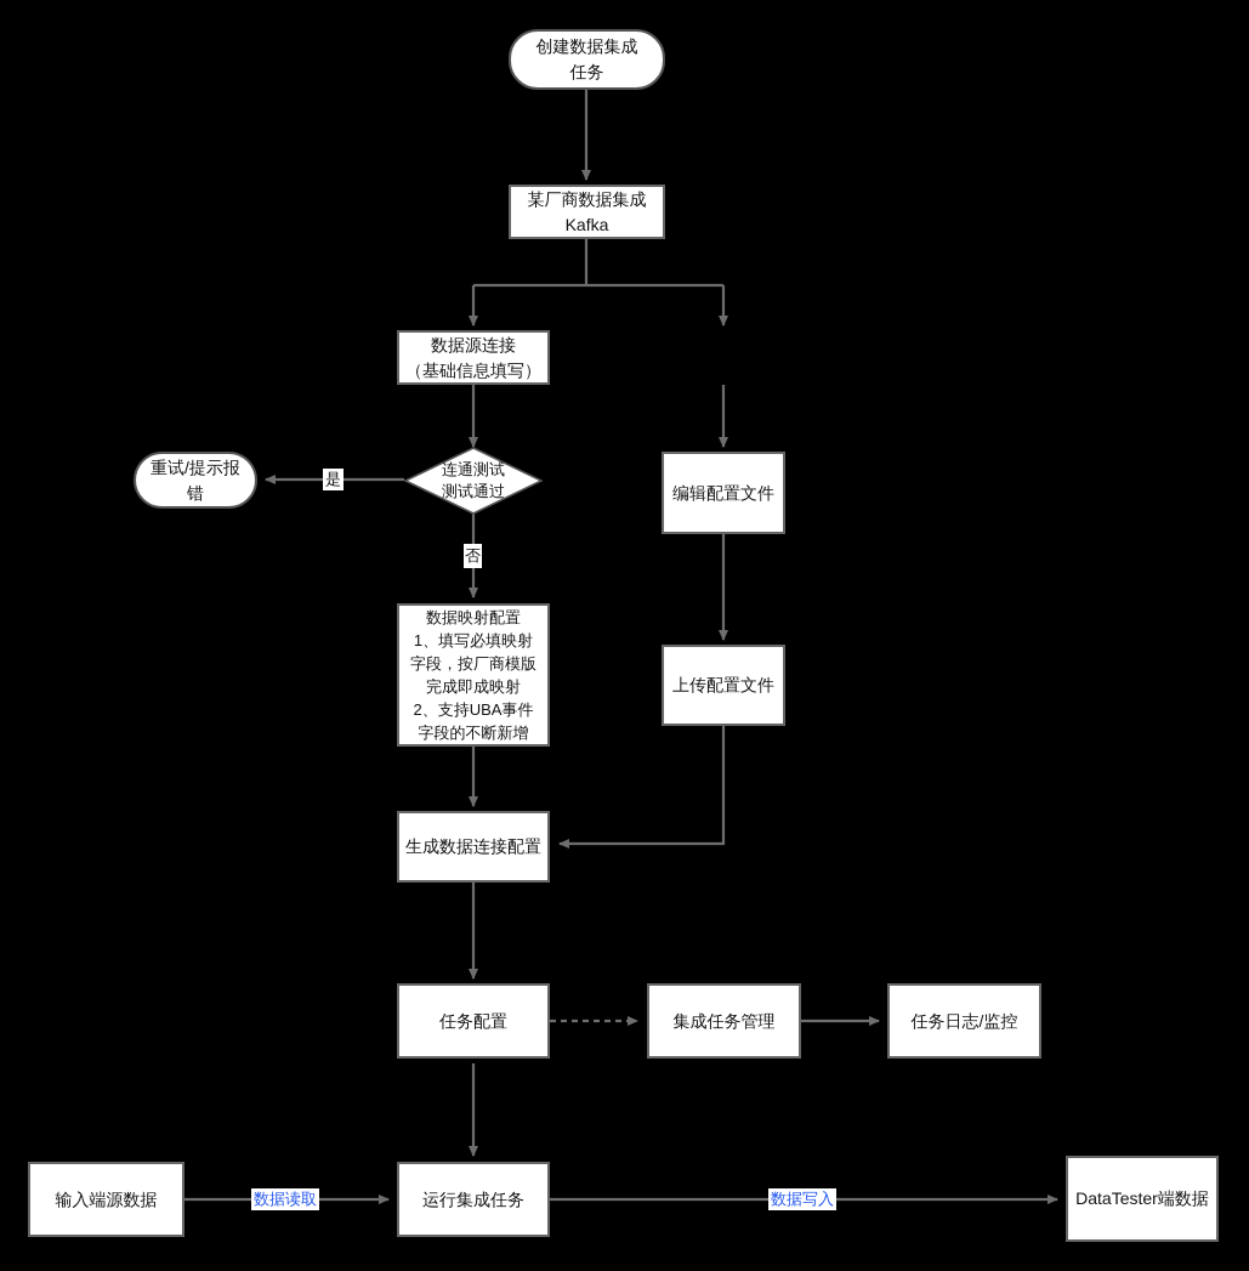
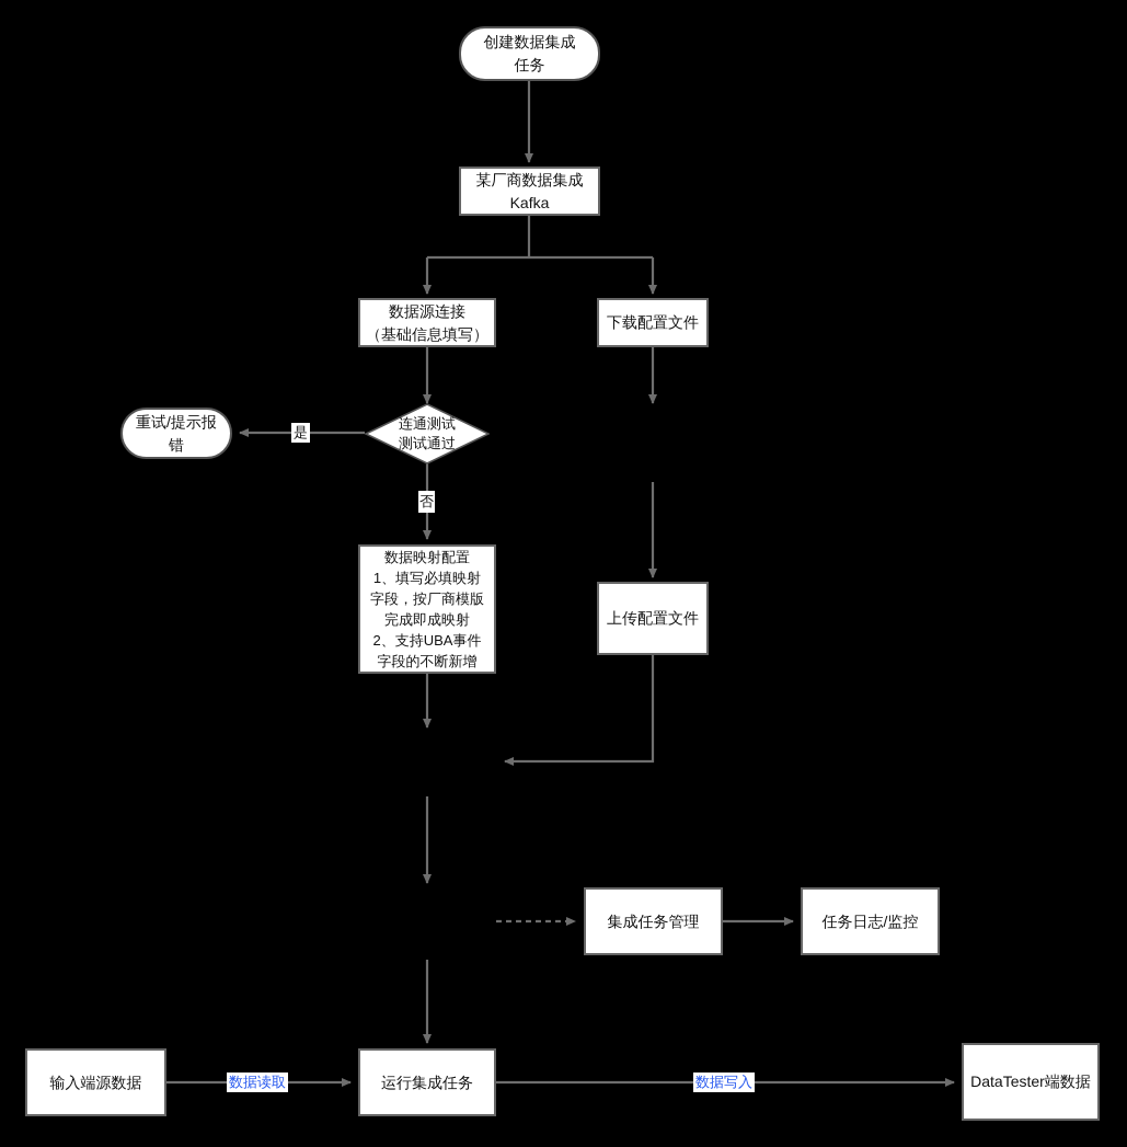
  创建数据集成
  任务
  某厂商数据集成
  Kafka
  数据源连接
  （基础信息填写）
+ 下载配置文件
  重试/提示报
  错
  连通测试
  测试通过
- 编辑配置文件
  数据映射配置
  1、填写必填映射
  字段，按厂商模版
  完成即成映射
  2、支持UBA事件
  字段的不断新增
  上传配置文件
- 生成数据连接配置
- 任务配置
  集成任务管理
  任务日志/监控
  输入端源数据
  运行集成任务
  DataTester端数据
  是
  否
  数据读取
  数据写入
